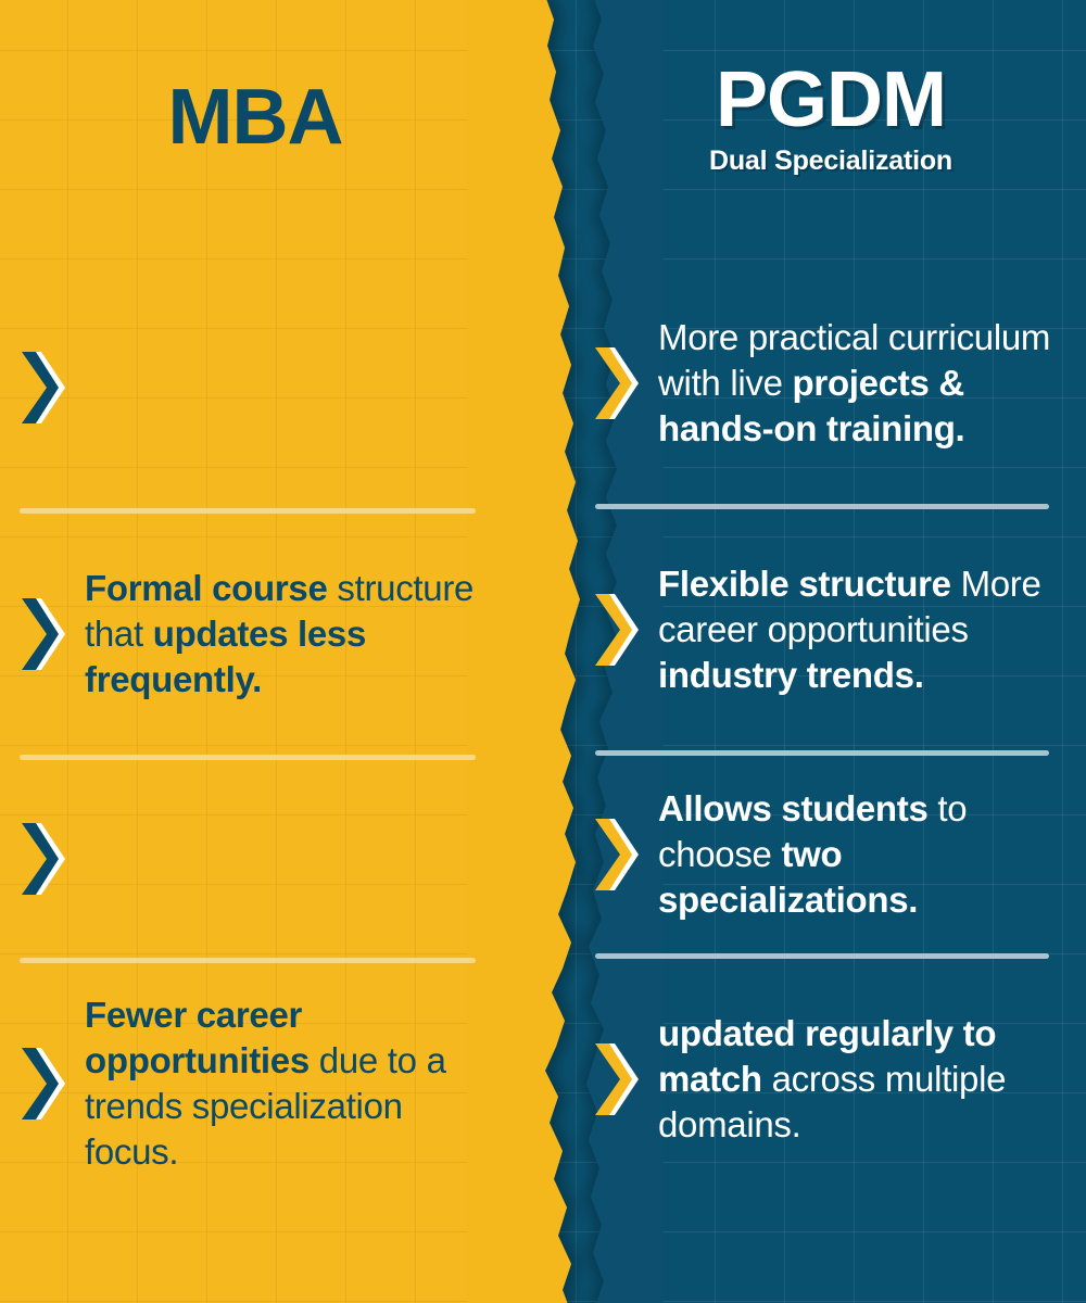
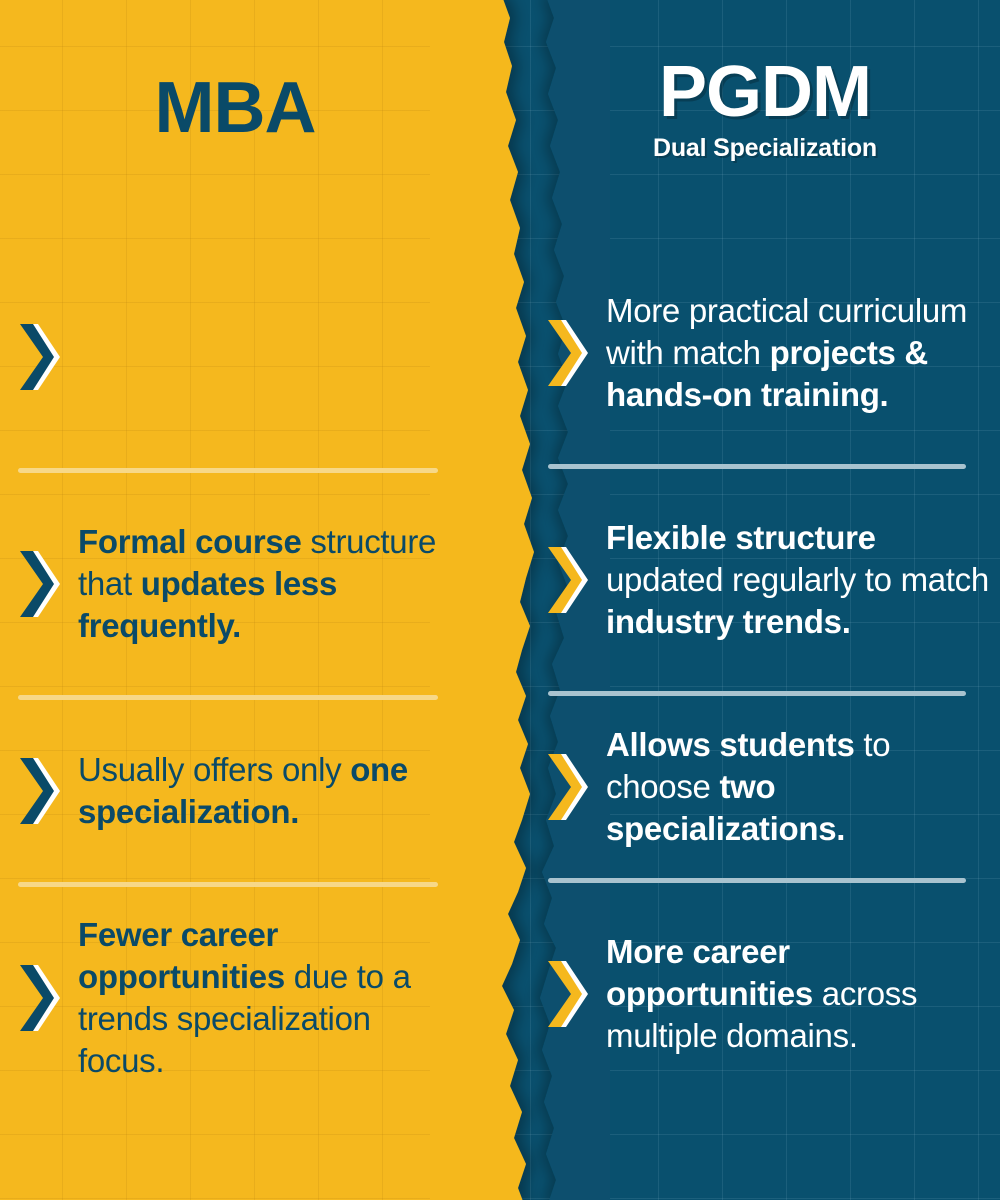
  MBA
  Formal course structure that updates less frequently.
+ Usually offers only one specialization.
  Fewer career opportunities due to a trends specialization focus.
  PGDM
  Dual Specialization
- More practical curriculum with live projects & hands-on training.
+ More practical curriculum with match projects & hands-on training.
- Flexible structure More career opportunities industry trends.
+ Flexible structure updated regularly to match industry trends.
  Allows students to choose two specializations.
- updated regularly to match across multiple domains.
+ More career opportunities across multiple domains.
